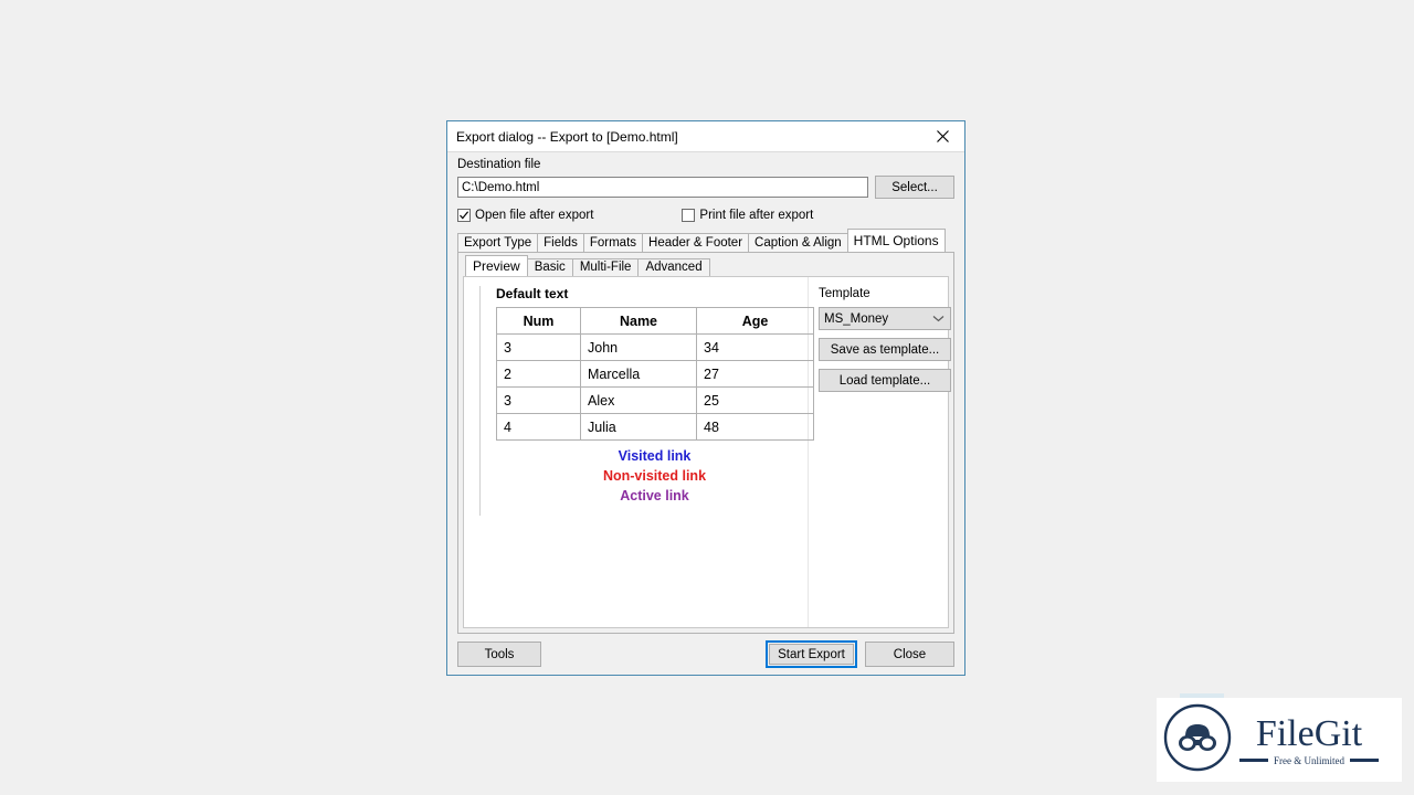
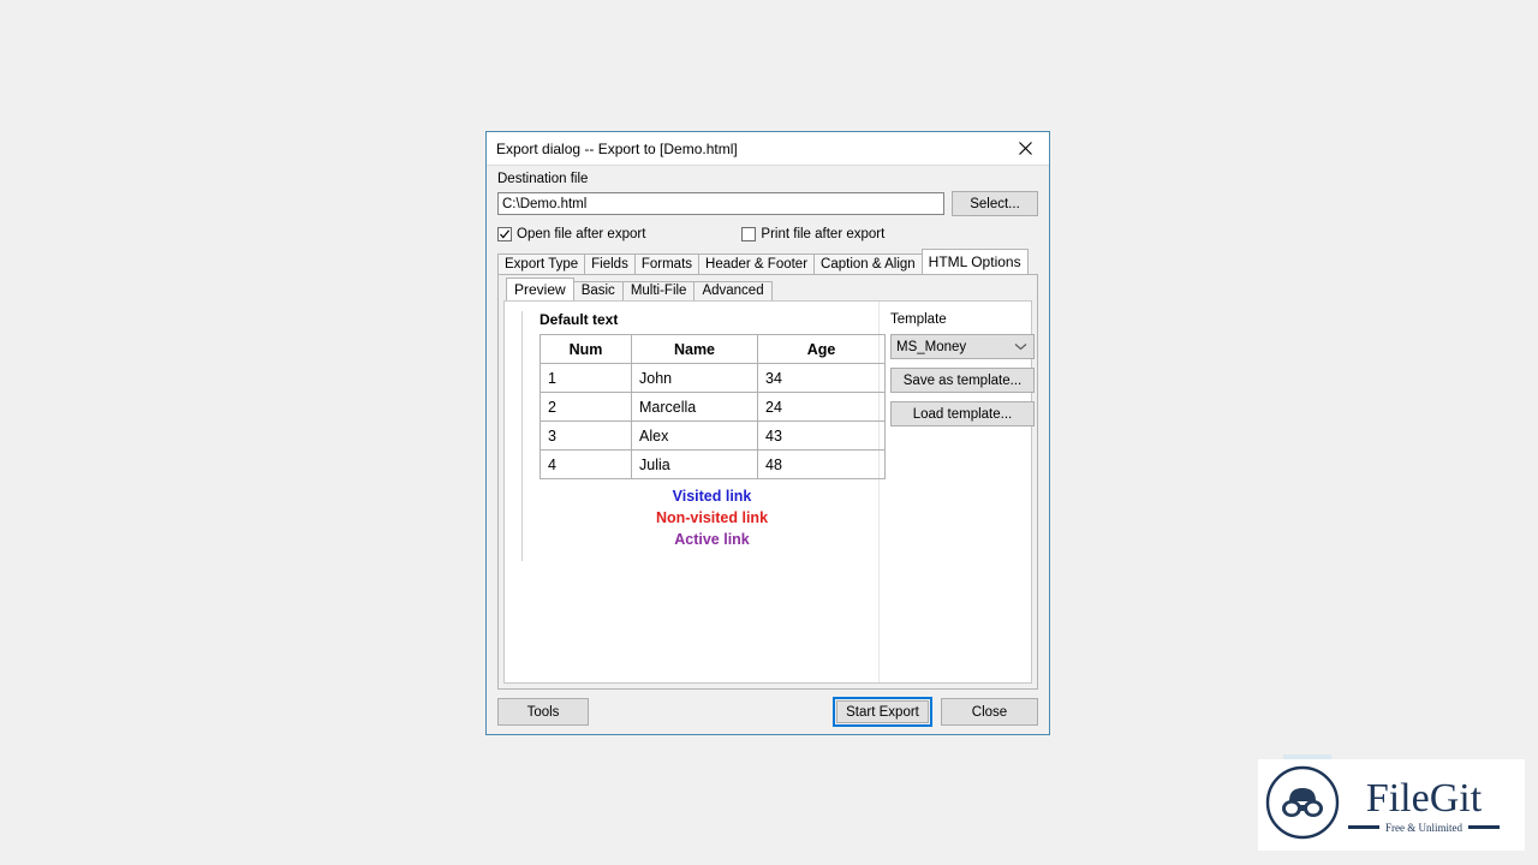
  Export dialog -- Export to [Demo.html]
  Destination file
  C:\Demo.html
  Select...
  Open file after export
  Print file after export
  Export Type
  Fields
  Formats
  Header & Footer
  Caption & Align
  HTML Options
  Preview
  Basic
  Multi-File
  Advanced
  Default text
  Num	Name	Age
- 3	John	34
+ 1	John	34
- 2	Marcella	27
+ 2	Marcella	24
- 3	Alex	25
+ 3	Alex	43
  4	Julia	48
  Visited link
  Non-visited link
  Active link
  Template
  MS_Money
  Save as template...
  Load template...
  Tools
  Start Export
  Close
  FileGit
  Free & Unlimited
